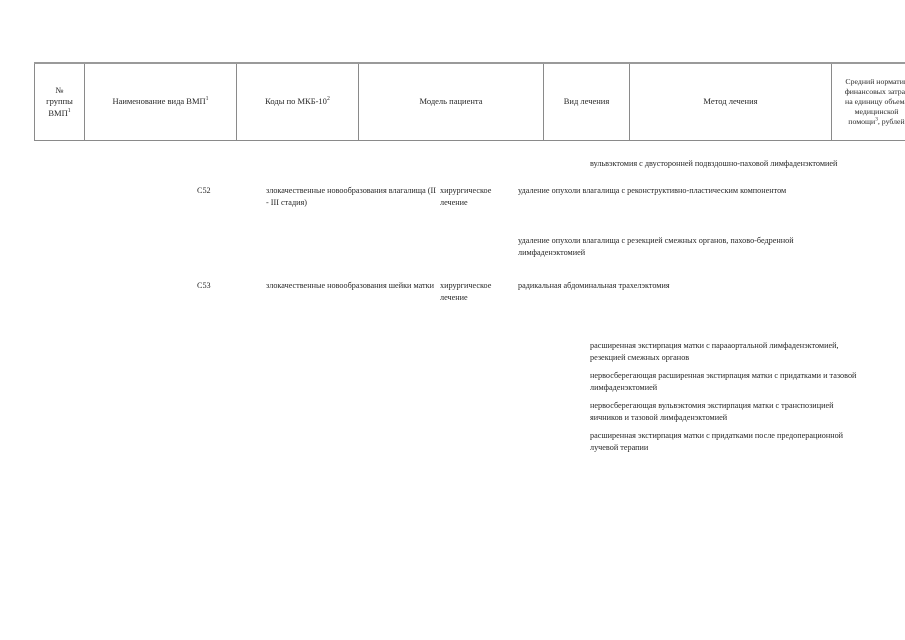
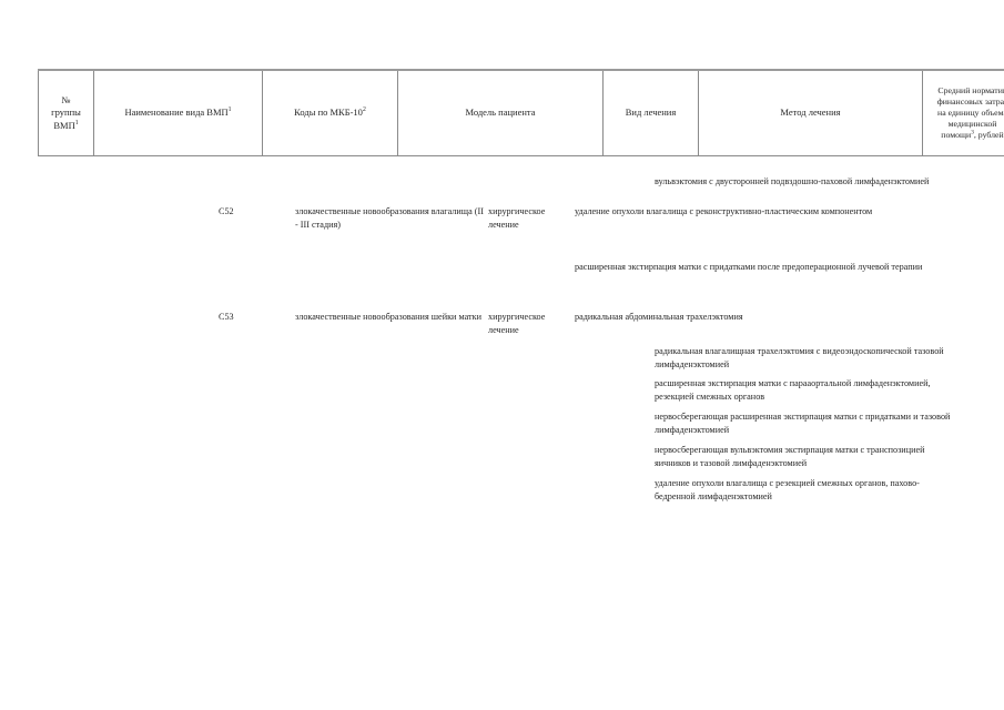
  № группы ВМП	Наименование вида ВМП	Коды по МКБ-10	Модель пациента	Вид лечения	Метод лечения	Средний нормати финансовых затра на единицу объем медицинской помощи , рублей
  вульвэктомия с двусторонней подвздошно-паховой лимфаденэктомией
  C52
  злокачественные новообразования влагалища (II - III стадия)
  хирургическое лечение
  удаление опухоли влагалища с реконструктивно-пластическим компонентом
- удаление опухоли влагалища с резекцией смежных органов, пахово-бедренной лимфаденэктомией
+ расширенная экстирпация матки с придатками после предоперационной лучевой терапии
  C53
  злокачественные новообразования шейки матки
  хирургическое лечение
  радикальная абдоминальная трахелэктомия
+ радикальная влагалищная трахелэктомия с видеоэндоскопической тазовой лимфаденэктомией
  расширенная экстирпация матки с парааортальной лимфаденэктомией, резекцией смежных органов
  нервосберегающая расширенная экстирпация матки с придатками и тазовой лимфаденэктомией
  нервосберегающая вульвэктомия экстирпация матки с транспозицией яичников и тазовой лимфаденэктомией
- расширенная экстирпация матки с придатками после предоперационной лучевой терапии
+ удаление опухоли влагалища с резекцией смежных органов, пахово-бедренной лимфаденэктомией
